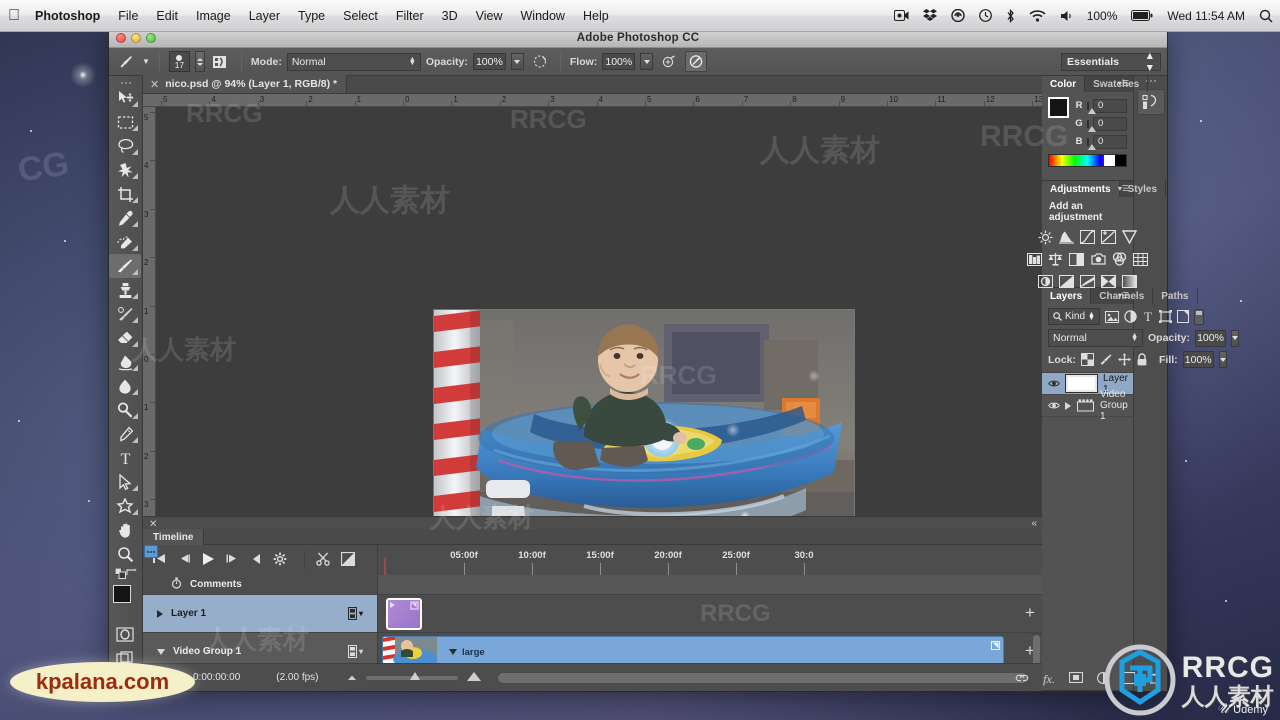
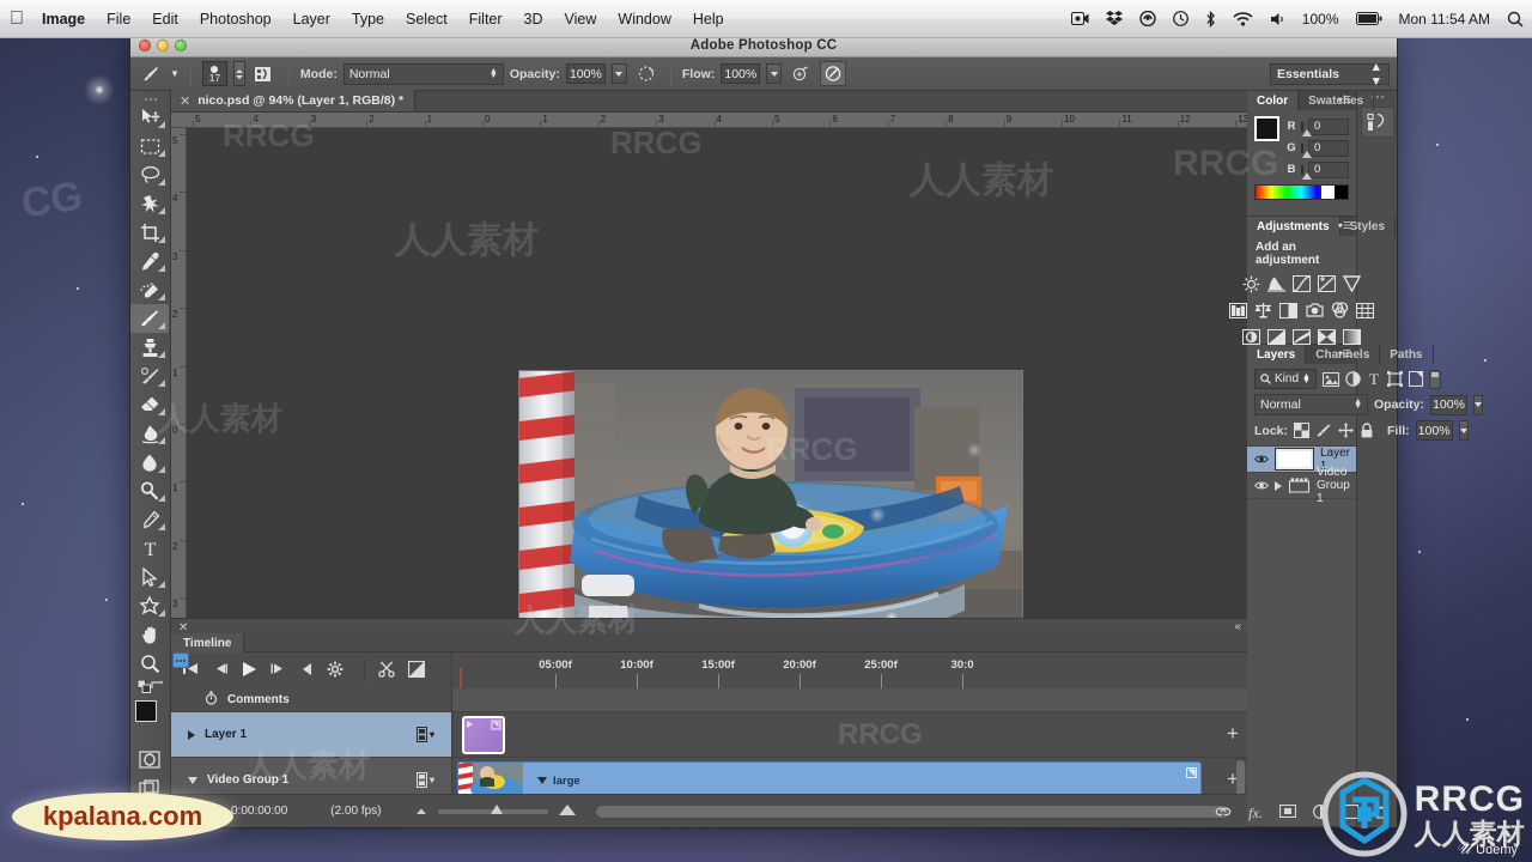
  
- Photoshop
+ Image
  File
  Edit
- Image
+ Photoshop
  Layer
  Type
  Select
  Filter
  3D
  View
  Window
  Help
  100%
- Wed 11:54 AM
+ Mon 11:54 AM
  Adobe Photoshop CC
  ▼
  17
  Mode:
  Normal
  Opacity:
  100%
  Flow:
  100%
  Essentials
  ▲
  ▼
  T
  ✕
  nico.psd @ 94% (Layer 1, RGB/8) *
  5
  4
  3
  2
  1
  0
  1
  2
  3
  4
  5
  6
  7
  8
  9
  10
  11
  12
  13
  5
  4
  3
  2
  1
  0
  1
  2
  3
  ✕
  «
  Timeline
  05:00f
  10:00f
  15:00f
  20:00f
  25:00f
  30:0
  Comments
  Layer 1
  ▾
  Video Group 1
  ▾
  +
  large
  +
  0:00:00:00
  (2.00 fps)
  Color
  Swatches
  ▾☰
  R
  0
  G
  0
  B
  0
  Adjustments
  Styles
  ▾☰
  Add an adjustment
  Layers
  Channels
  Paths
  ▾☰
  Kind
  T
  Normal
  Opacity:
  100%
  Lock:
  Fill:
  100%
  Layer 1
  Video Group 1
  fx.
  人人素材
  RRCG
  人人素材
  RRCG
  人人素材
  RRCG
  人人素材
  人人素材
  RRCG
  kpalana.com
  RRCG
  人人素材
  𝒰
  Udemy
